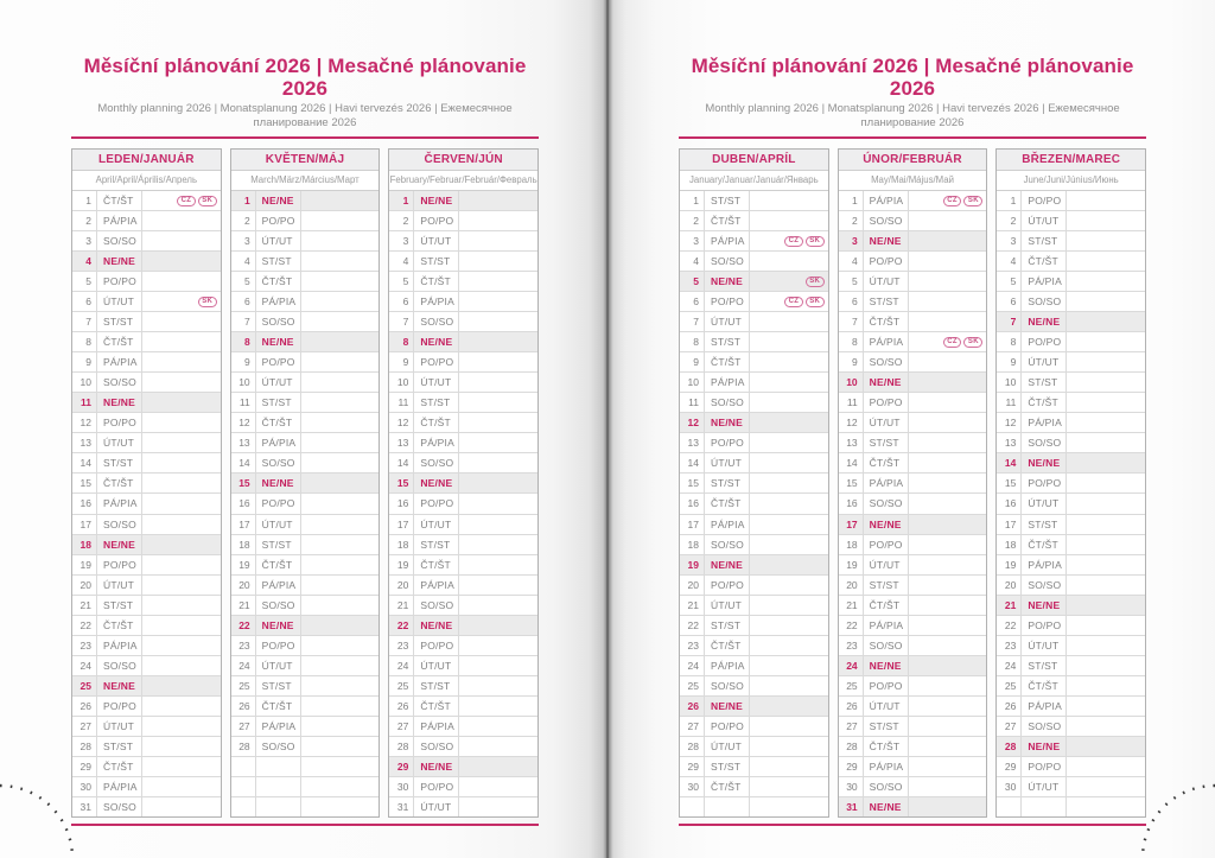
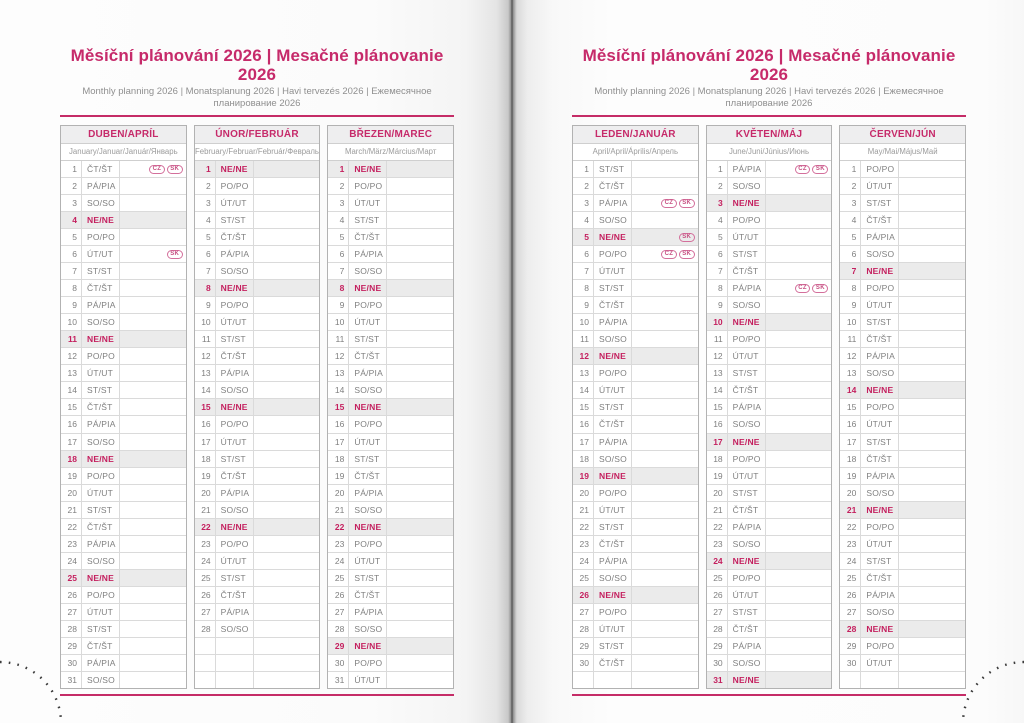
  Měsíční plánování 2026 | Mesačné plánovanie 2026
  Monthly planning 2026 | Monatsplanung 2026 | Havi tervezés 2026 | Ежемесячное планирование 2026
- LEDEN/JANUÁR
+ DUBEN/APRÍL
- April/April/Április/Апрель
+ January/Januar/Január/Январь
  1
  ČT/ŠT
  2
  PÁ/PIA
  3
  SO/SO
  4
  NE/NE
  5
  PO/PO
  6
  ÚT/UT
  7
  ST/ST
  8
  ČT/ŠT
  9
  PÁ/PIA
  10
  SO/SO
  11
  NE/NE
  12
  PO/PO
  13
  ÚT/UT
  14
  ST/ST
  15
  ČT/ŠT
  16
  PÁ/PIA
  17
  SO/SO
  18
  NE/NE
  19
  PO/PO
  20
  ÚT/UT
  21
  ST/ST
  22
  ČT/ŠT
  23
  PÁ/PIA
  24
  SO/SO
  25
  NE/NE
  26
  PO/PO
  27
  ÚT/UT
  28
  ST/ST
  29
  ČT/ŠT
  30
  PÁ/PIA
  31
  SO/SO
- KVĚTEN/MÁJ
+ ÚNOR/FEBRUÁR
- March/März/Március/Март
+ February/Februar/Február/Февраль
  1
  NE/NE
  2
  PO/PO
  3
  ÚT/UT
  4
  ST/ST
  5
  ČT/ŠT
  6
  PÁ/PIA
  7
  SO/SO
  8
  NE/NE
  9
  PO/PO
  10
  ÚT/UT
  11
  ST/ST
  12
  ČT/ŠT
  13
  PÁ/PIA
  14
  SO/SO
  15
  NE/NE
  16
  PO/PO
  17
  ÚT/UT
  18
  ST/ST
  19
  ČT/ŠT
  20
  PÁ/PIA
  21
  SO/SO
  22
  NE/NE
  23
  PO/PO
  24
  ÚT/UT
  25
  ST/ST
  26
  ČT/ŠT
  27
  PÁ/PIA
  28
  SO/SO
- ČERVEN/JÚN
+ BŘEZEN/MAREC
- February/Februar/Február/Февраль
+ March/März/Március/Март
  1
  NE/NE
  2
  PO/PO
  3
  ÚT/UT
  4
  ST/ST
  5
  ČT/ŠT
  6
  PÁ/PIA
  7
  SO/SO
  8
  NE/NE
  9
  PO/PO
  10
  ÚT/UT
  11
  ST/ST
  12
  ČT/ŠT
  13
  PÁ/PIA
  14
  SO/SO
  15
  NE/NE
  16
  PO/PO
  17
  ÚT/UT
  18
  ST/ST
  19
  ČT/ŠT
  20
  PÁ/PIA
  21
  SO/SO
  22
  NE/NE
  23
  PO/PO
  24
  ÚT/UT
  25
  ST/ST
  26
  ČT/ŠT
  27
  PÁ/PIA
  28
  SO/SO
  29
  NE/NE
  30
  PO/PO
  31
  ÚT/UT
  Měsíční plánování 2026 | Mesačné plánovanie 2026
  Monthly planning 2026 | Monatsplanung 2026 | Havi tervezés 2026 | Ежемесячное планирование 2026
- DUBEN/APRÍL
+ LEDEN/JANUÁR
- January/Januar/Január/Январь
+ April/April/Április/Апрель
  1
  ST/ST
  2
  ČT/ŠT
  3
  PÁ/PIA
  4
  SO/SO
  5
  NE/NE
  6
  PO/PO
  7
  ÚT/UT
  8
  ST/ST
  9
  ČT/ŠT
  10
  PÁ/PIA
  11
  SO/SO
  12
  NE/NE
  13
  PO/PO
  14
  ÚT/UT
  15
  ST/ST
  16
  ČT/ŠT
  17
  PÁ/PIA
  18
  SO/SO
  19
  NE/NE
  20
  PO/PO
  21
  ÚT/UT
  22
  ST/ST
  23
  ČT/ŠT
  24
  PÁ/PIA
  25
  SO/SO
  26
  NE/NE
  27
  PO/PO
  28
  ÚT/UT
  29
  ST/ST
  30
  ČT/ŠT
- ÚNOR/FEBRUÁR
+ KVĚTEN/MÁJ
- May/Mai/Május/Май
+ June/Juni/Június/Июнь
  1
  PÁ/PIA
  2
  SO/SO
  3
  NE/NE
  4
  PO/PO
  5
  ÚT/UT
  6
  ST/ST
  7
  ČT/ŠT
  8
  PÁ/PIA
  9
  SO/SO
  10
  NE/NE
  11
  PO/PO
  12
  ÚT/UT
  13
  ST/ST
  14
  ČT/ŠT
  15
  PÁ/PIA
  16
  SO/SO
  17
  NE/NE
  18
  PO/PO
  19
  ÚT/UT
  20
  ST/ST
  21
  ČT/ŠT
  22
  PÁ/PIA
  23
  SO/SO
  24
  NE/NE
  25
  PO/PO
  26
  ÚT/UT
  27
  ST/ST
  28
  ČT/ŠT
  29
  PÁ/PIA
  30
  SO/SO
  31
  NE/NE
- BŘEZEN/MAREC
+ ČERVEN/JÚN
- June/Juni/Június/Июнь
+ May/Mai/Május/Май
  1
  PO/PO
  2
  ÚT/UT
  3
  ST/ST
  4
  ČT/ŠT
  5
  PÁ/PIA
  6
  SO/SO
  7
  NE/NE
  8
  PO/PO
  9
  ÚT/UT
  10
  ST/ST
  11
  ČT/ŠT
  12
  PÁ/PIA
  13
  SO/SO
  14
  NE/NE
  15
  PO/PO
  16
  ÚT/UT
  17
  ST/ST
  18
  ČT/ŠT
  19
  PÁ/PIA
  20
  SO/SO
  21
  NE/NE
  22
  PO/PO
  23
  ÚT/UT
  24
  ST/ST
  25
  ČT/ŠT
  26
  PÁ/PIA
  27
  SO/SO
  28
  NE/NE
  29
  PO/PO
  30
  ÚT/UT
